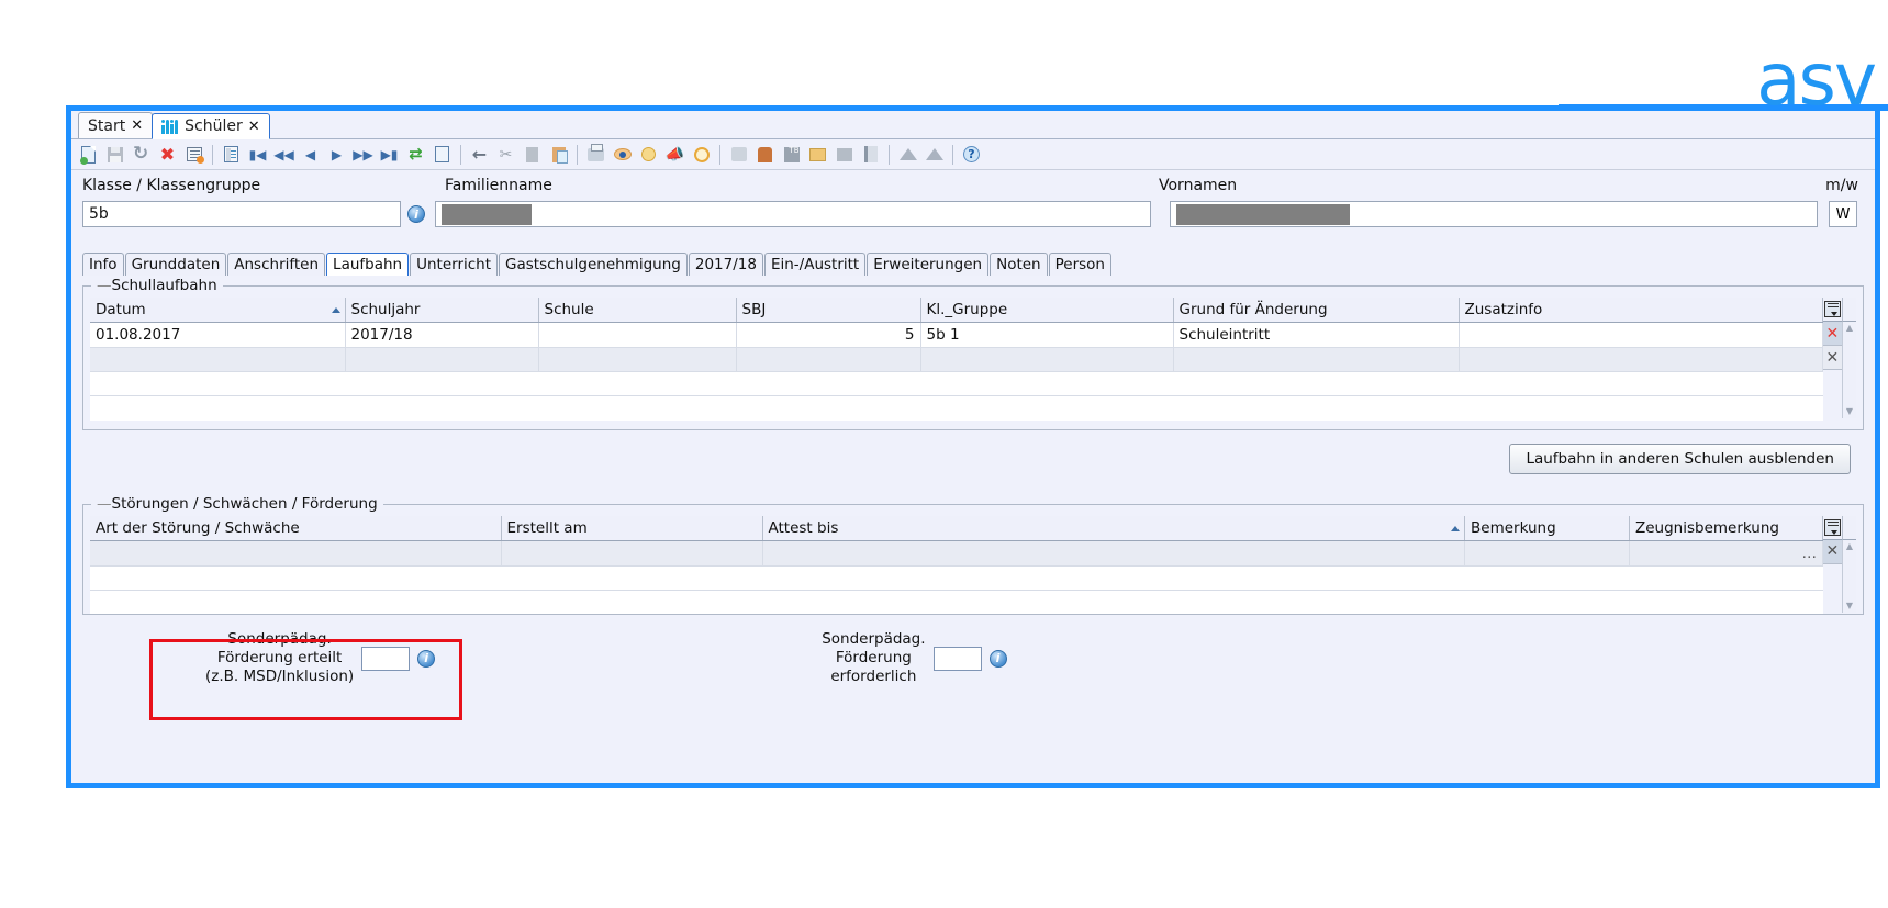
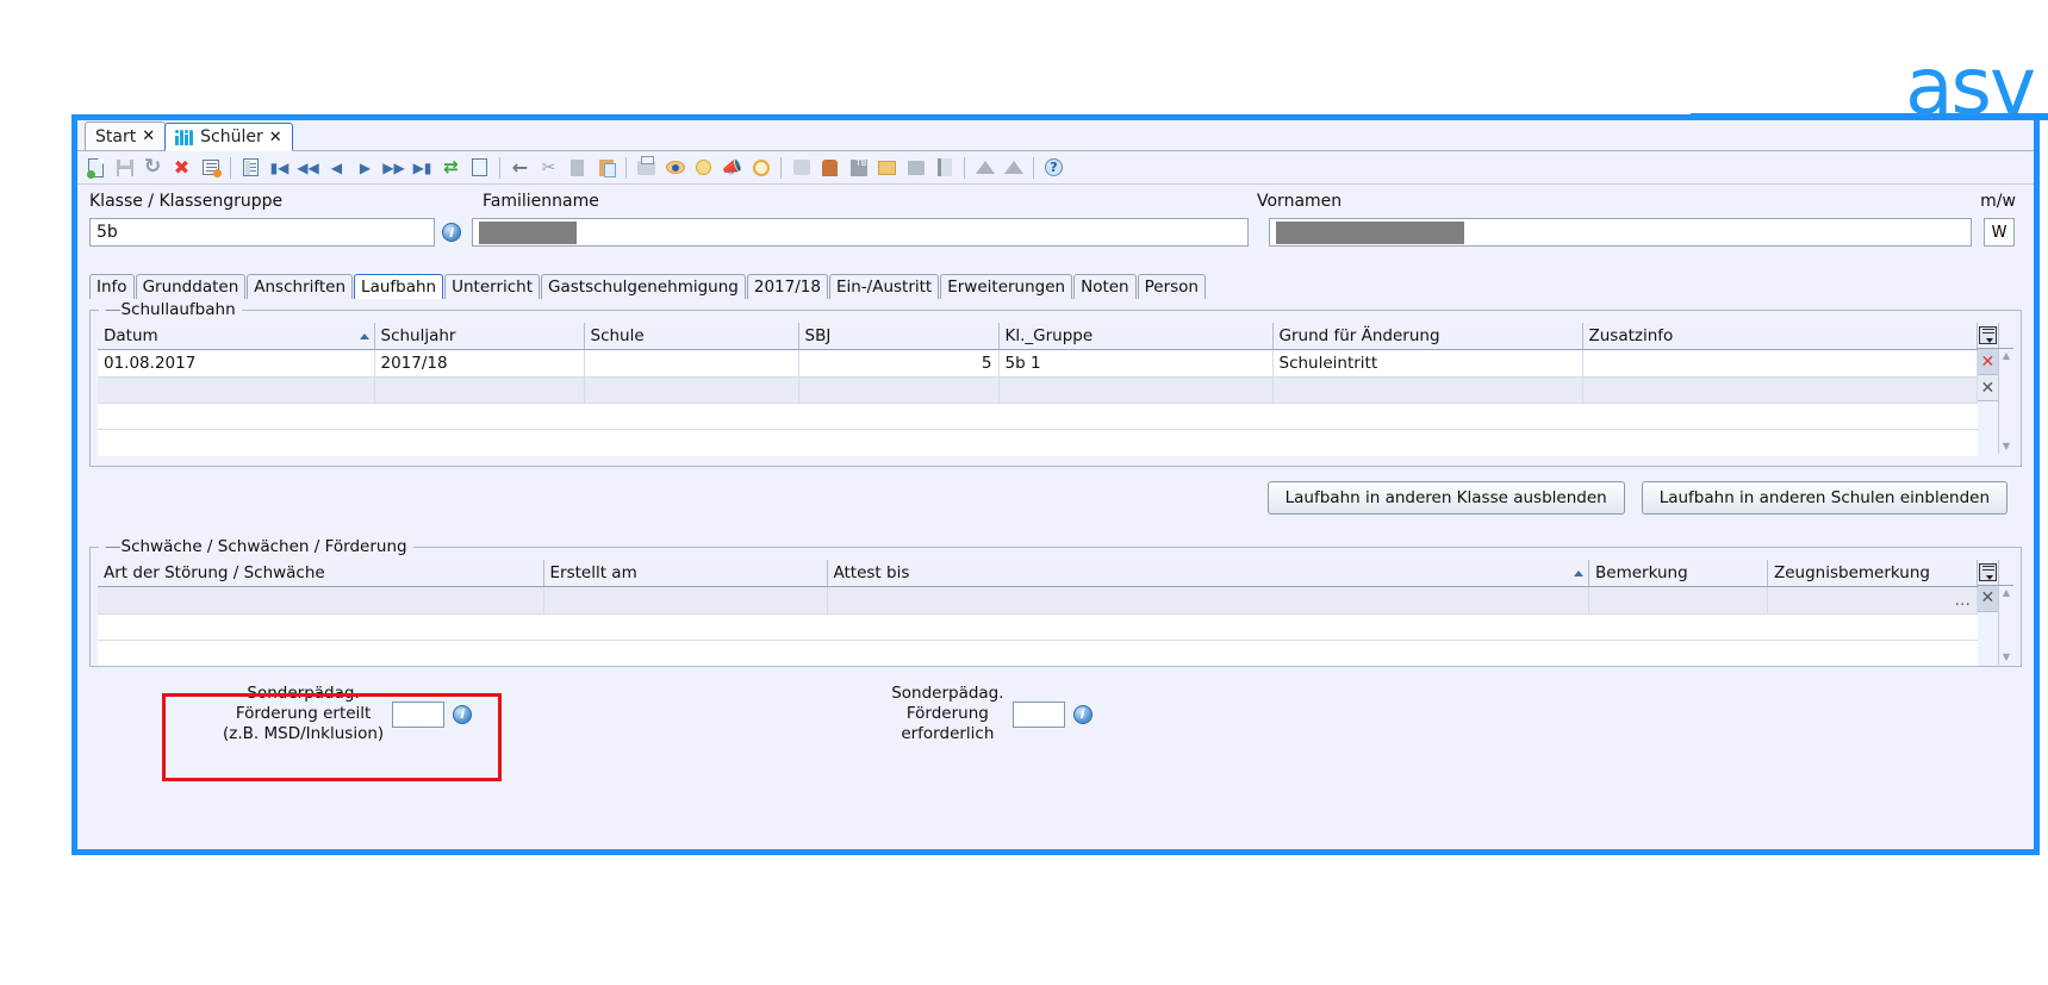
  asv
  Start
  ✕
  Schüler
  ✕
  ✖
  ▮◀
  ◀◀
  ◀
  ▶
  ▶▶
  ▶▮
  ⇄
  ←
  ✂
  📣
  TB
  ?
  Klasse / Klassengruppe
  Familienname
  Vornamen
  m/w
  5b
  i
  W
  Info
  Grunddaten
  Anschriften
  Laufbahn
  Unterricht
  Gastschulgenehmigung
  2017/18
  Ein-/Austritt
  Erweiterungen
  Noten
  Person
  Schullaufbahn
  Datum	Schuljahr	Schule	SBJ	Kl._Gruppe	Grund für Änderung	Zusatzinfo
  01.08.2017	2017/18		5	5b 1	Schuleintritt
  ✕
  ✕
  ▲
  ▼
- Laufbahn in anderen Schulen ausblenden
+ Laufbahn in anderen Klasse ausblenden
+ Laufbahn in anderen Schulen einblenden
- Störungen / Schwächen / Förderung
+ Schwäche / Schwächen / Förderung
  Art der Störung / Schwäche	Erstellt am	Attest bis	Bemerkung	Zeugnisbemerkung
  				…
  ✕
  ▲
  ▼
  Sonderpädag.
  Förderung erteilt
  (z.B. MSD/Inklusion)
  i
  Sonderpädag.
  Förderung
  erforderlich
  i
